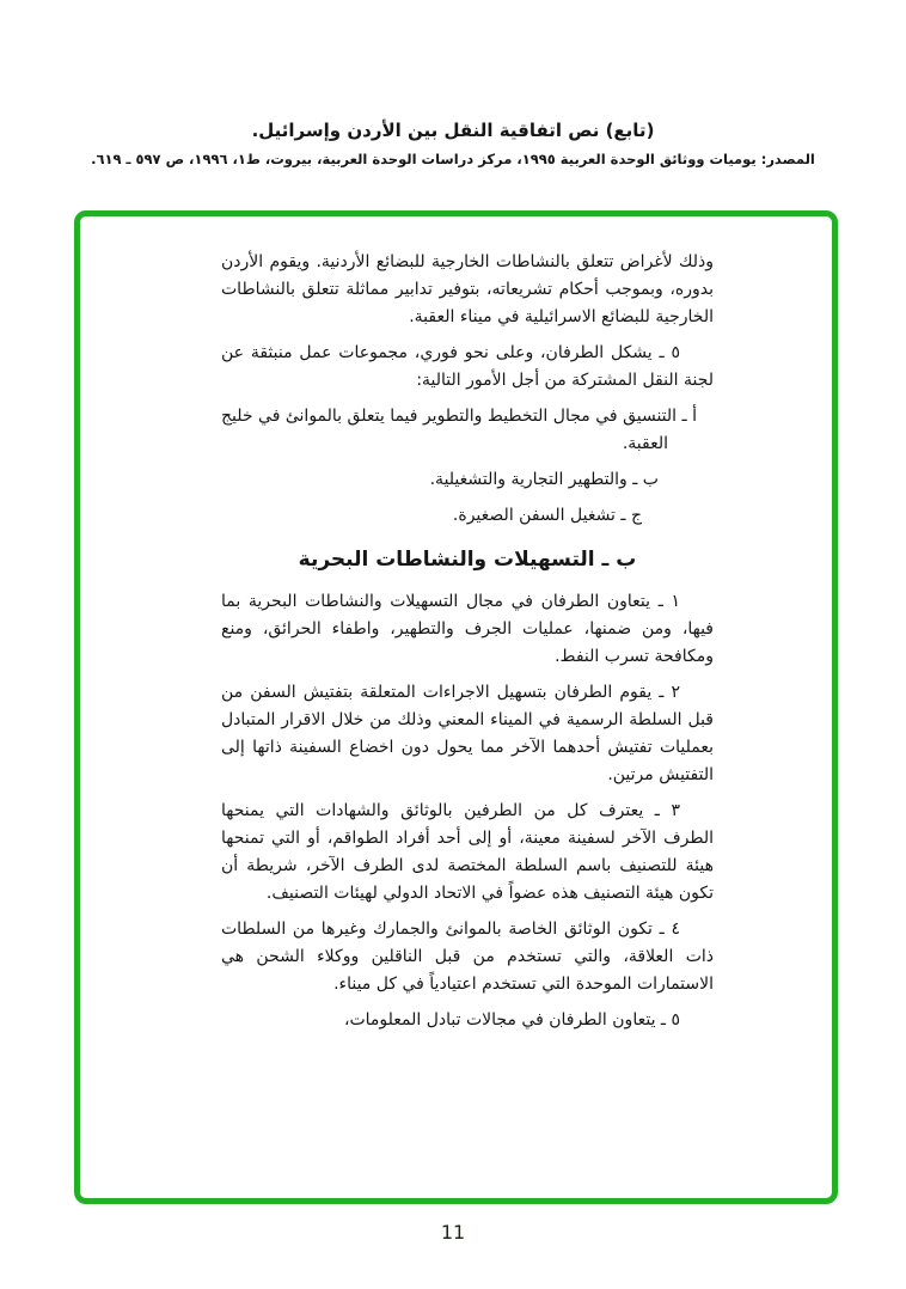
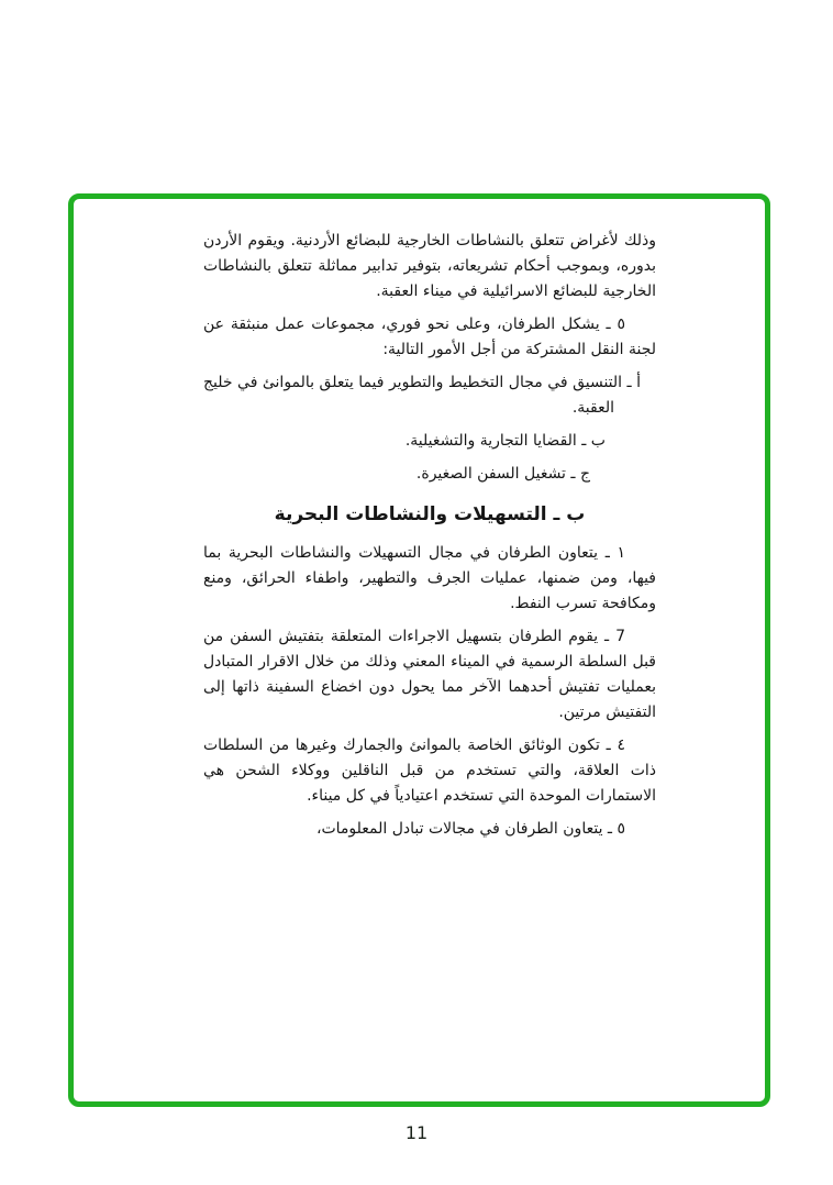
- (تابع) نص اتفاقية النقل بين الأردن وإسرائيل.
- المصدر: يوميات ووثائق الوحدة العربية ١٩٩٥، مركز دراسات الوحدة العربية، بيروت، ط١، ١٩٩٦، ص ٥٩٧ ـ ٦١٩.
  وذلك لأغراض تتعلق بالنشاطات الخارجية للبضائع الأردنية. ويقوم الأردن بدوره، وبموجب أحكام تشريعاته، بتوفير تدابير مماثلة تتعلق بالنشاطات الخارجية للبضائع الاسرائيلية في ميناء العقبة.
  ٥ ـ يشكل الطرفان، وعلى نحو فوري، مجموعات عمل منبثقة عن لجنة النقل المشتركة من أجل الأمور التالية:
  أ ـ التنسيق في مجال التخطيط والتطوير فيما يتعلق بالموانئ في خليج العقبة.
- ب ـ والتطهير التجارية والتشغيلية.
+ ب ـ القضايا التجارية والتشغيلية.
  ج ـ تشغيل السفن الصغيرة.
  ب ـ التسهيلات والنشاطات البحرية
  ١ ـ يتعاون الطرفان في مجال التسهيلات والنشاطات البحرية بما فيها، ومن ضمنها، عمليات الجرف والتطهير، واطفاء الحرائق، ومنع ومكافحة تسرب النفط.
- ٢ ـ يقوم الطرفان بتسهيل الاجراءات المتعلقة بتفتيش السفن من قبل السلطة الرسمية في الميناء المعني وذلك من خلال الاقرار المتبادل بعمليات تفتيش أحدهما الآخر مما يحول دون اخضاع السفينة ذاتها إلى التفتيش مرتين.
+ 7 ـ يقوم الطرفان بتسهيل الاجراءات المتعلقة بتفتيش السفن من قبل السلطة الرسمية في الميناء المعني وذلك من خلال الاقرار المتبادل بعمليات تفتيش أحدهما الآخر مما يحول دون اخضاع السفينة ذاتها إلى التفتيش مرتين.
- ٣ ـ يعترف كل من الطرفين بالوثائق والشهادات التي يمنحها الطرف الآخر لسفينة معينة، أو إلى أحد أفراد الطواقم، أو التي تمنحها هيئة للتصنيف باسم السلطة المختصة لدى الطرف الآخر، شريطة أن تكون هيئة التصنيف هذه عضواً في الاتحاد الدولي لهيئات التصنيف.
  ٤ ـ تكون الوثائق الخاصة بالموانئ والجمارك وغيرها من السلطات ذات العلاقة، والتي تستخدم من قبل الناقلين ووكلاء الشحن هي الاستمارات الموحدة التي تستخدم اعتيادياً في كل ميناء.
  ٥ ـ يتعاون الطرفان في مجالات تبادل المعلومات،
  11
